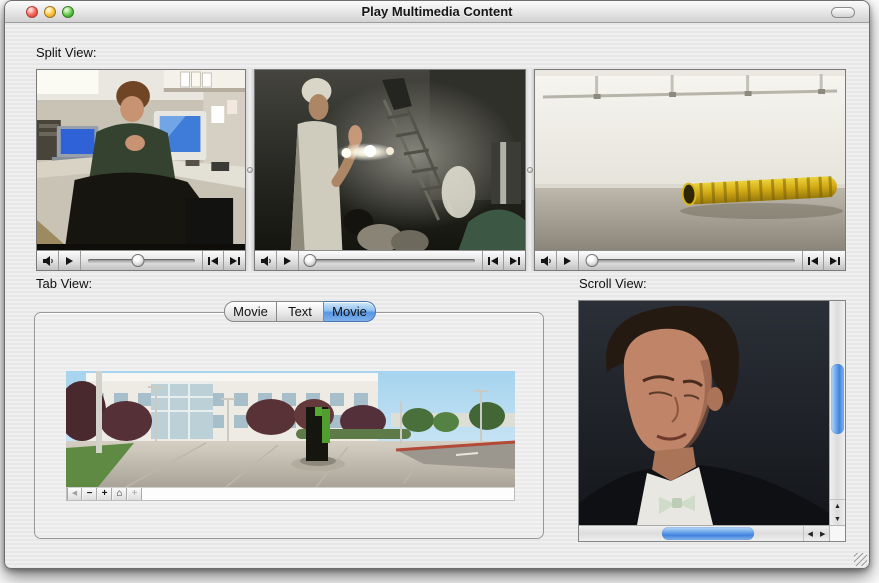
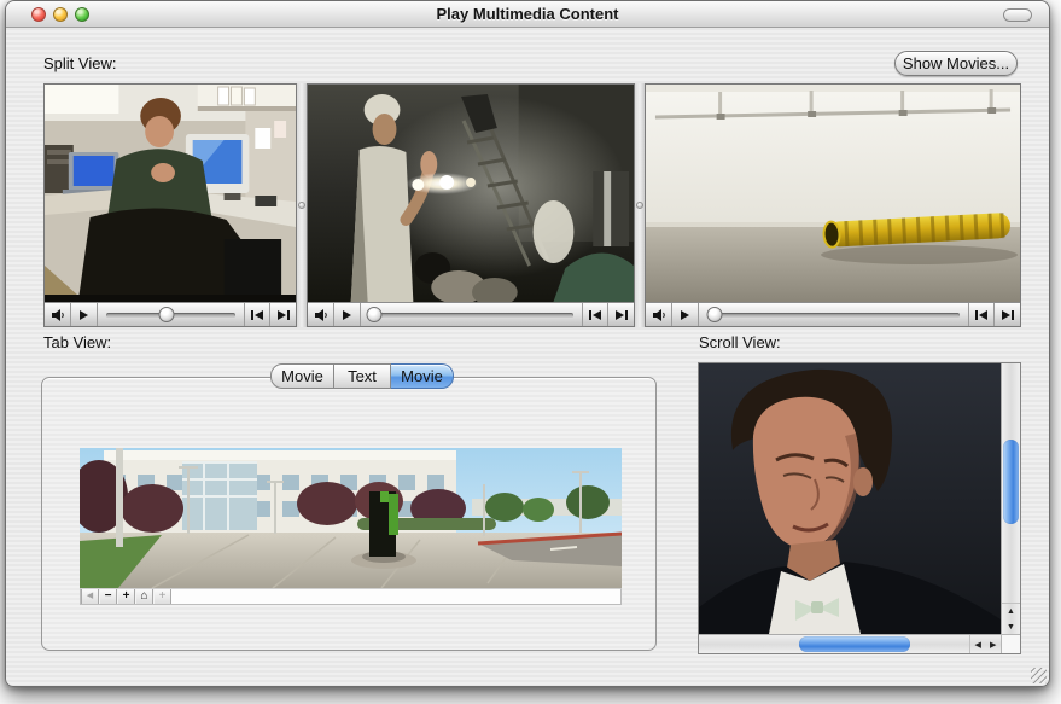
  Play Multimedia Content
  Split View:
  Tab View:
  Scroll View:
+ Show Movies...
  Movie
  Text
  Movie
  −
  +
  ⌂
  +
